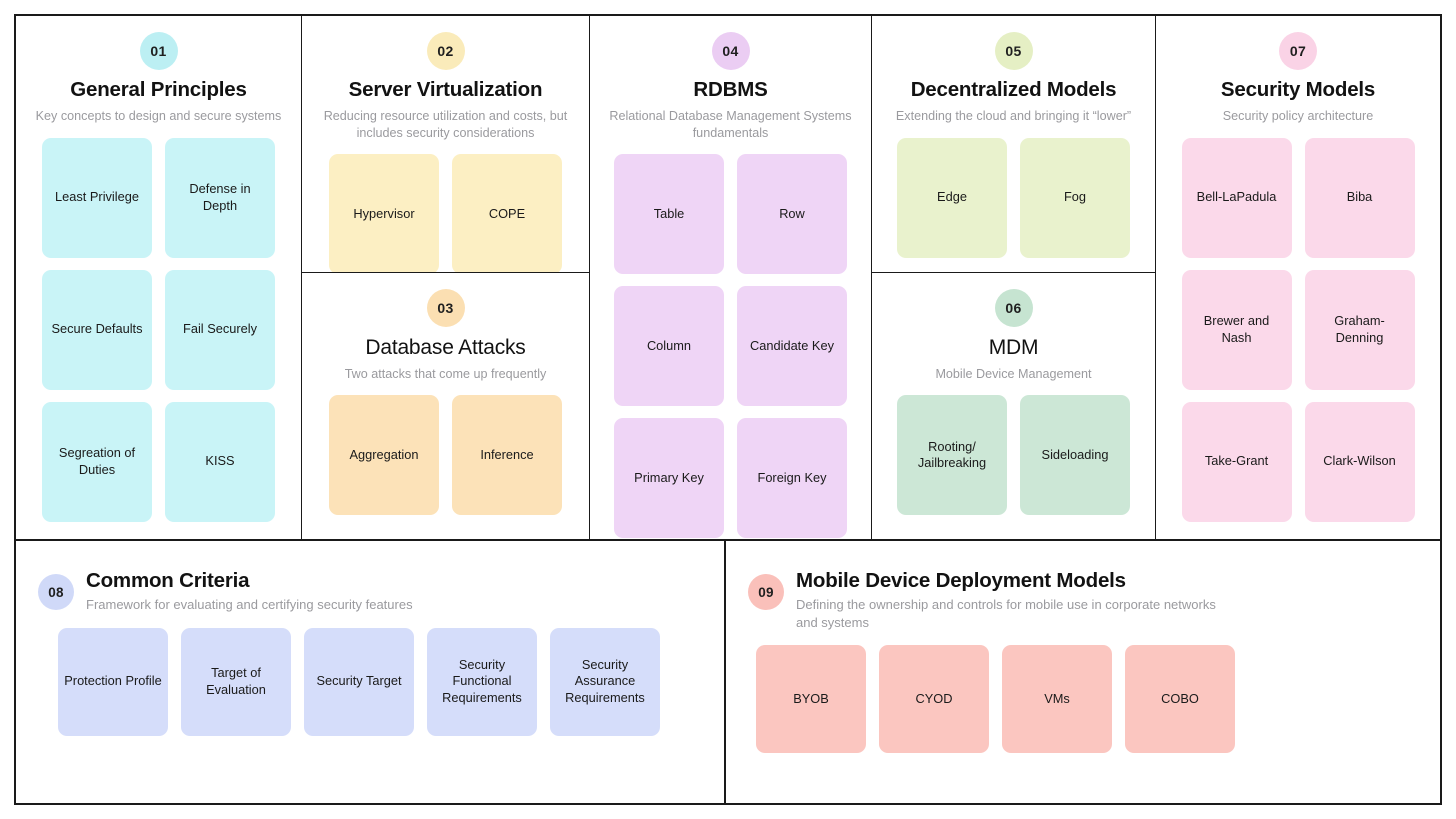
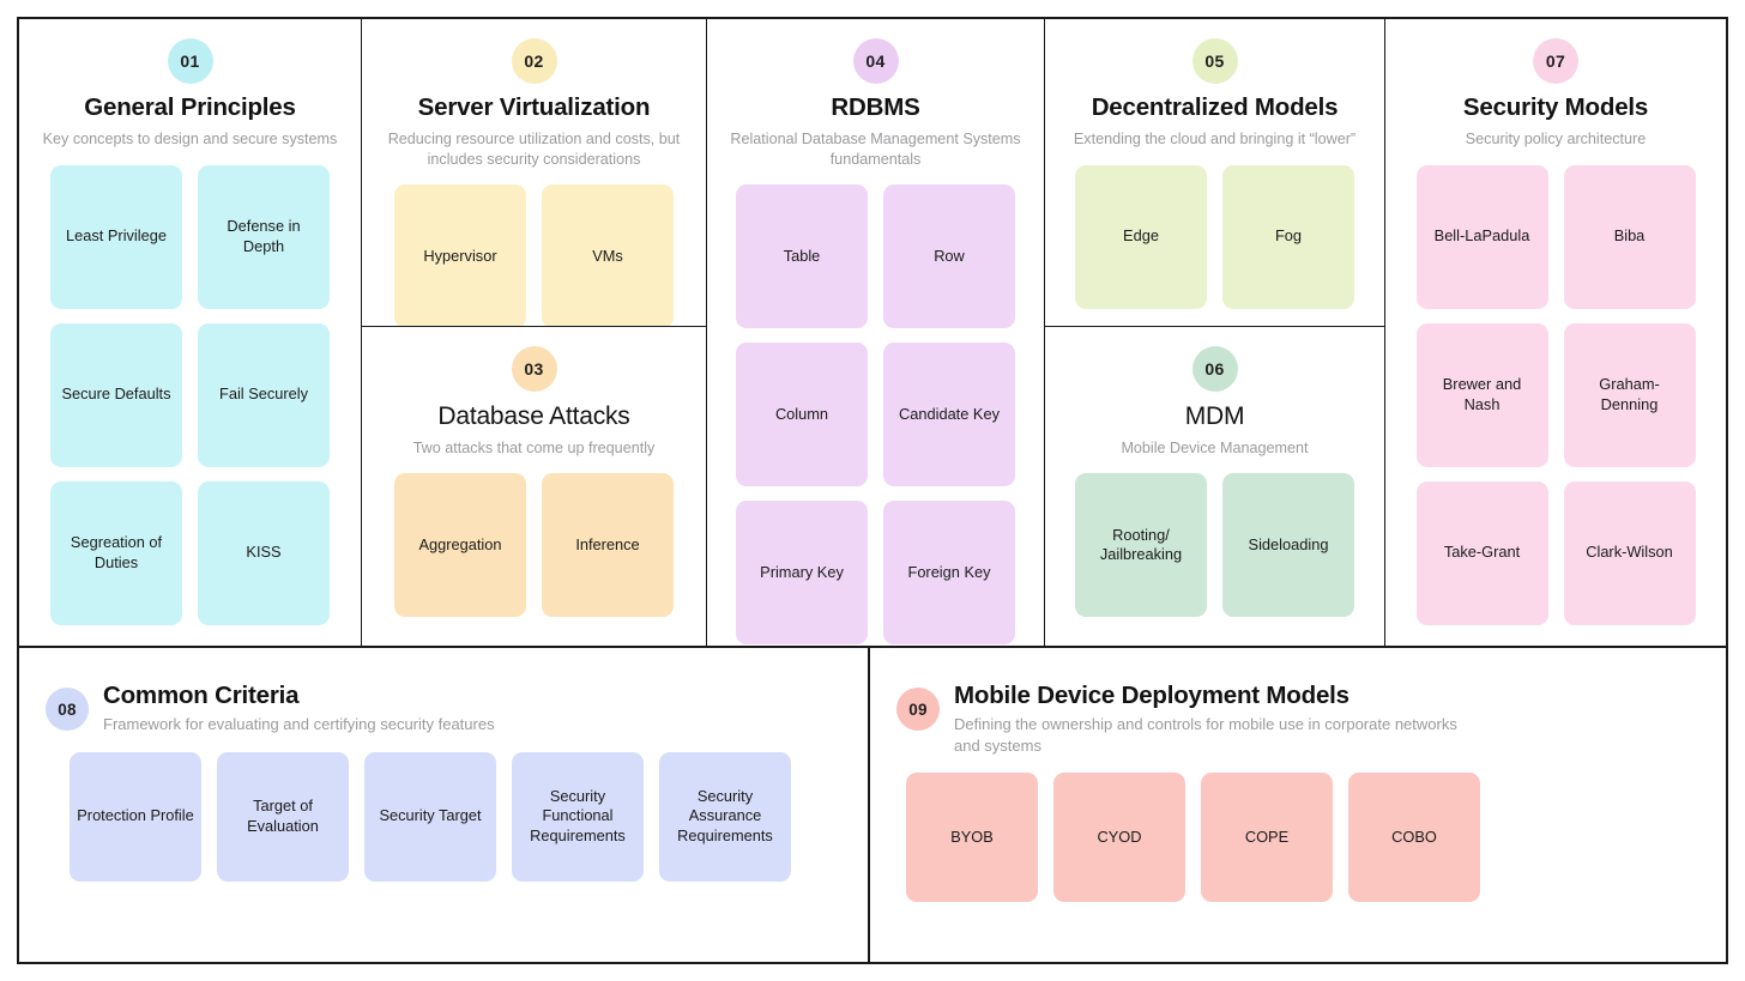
  01
  General Principles
  Key concepts to design and secure systems
  Least Privilege
  Defense in Depth
  Secure Defaults
  Fail Securely
  Segreation of Duties
  KISS
  02
  Server Virtualization
  Reducing resource utilization and costs, but includes security considerations
  Hypervisor
- COPE
+ VMs
  03
  Database Attacks
  Two attacks that come up frequently
  Aggregation
  Inference
  04
  RDBMS
  Relational Database Management Systems fundamentals
  Table
  Row
  Column
  Candidate Key
  Primary Key
  Foreign Key
  05
  Decentralized Models
  Extending the cloud and bringing it “lower”
  Edge
  Fog
  06
  MDM
  Mobile Device Management
  Rooting/ Jailbreaking
  Sideloading
  07
  Security Models
  Security policy architecture
  Bell-LaPadula
  Biba
  Brewer and Nash
  Graham-Denning
  Take-Grant
  Clark-Wilson
  08
  Common Criteria
  Framework for evaluating and certifying security features
  Protection Profile
  Target of Evaluation
  Security Target
  Security Functional Requirements
  Security Assurance Requirements
  09
  Mobile Device Deployment Models
  Defining the ownership and controls for mobile use in corporate networks and systems
  BYOB
  CYOD
- VMs
+ COPE
  COBO
